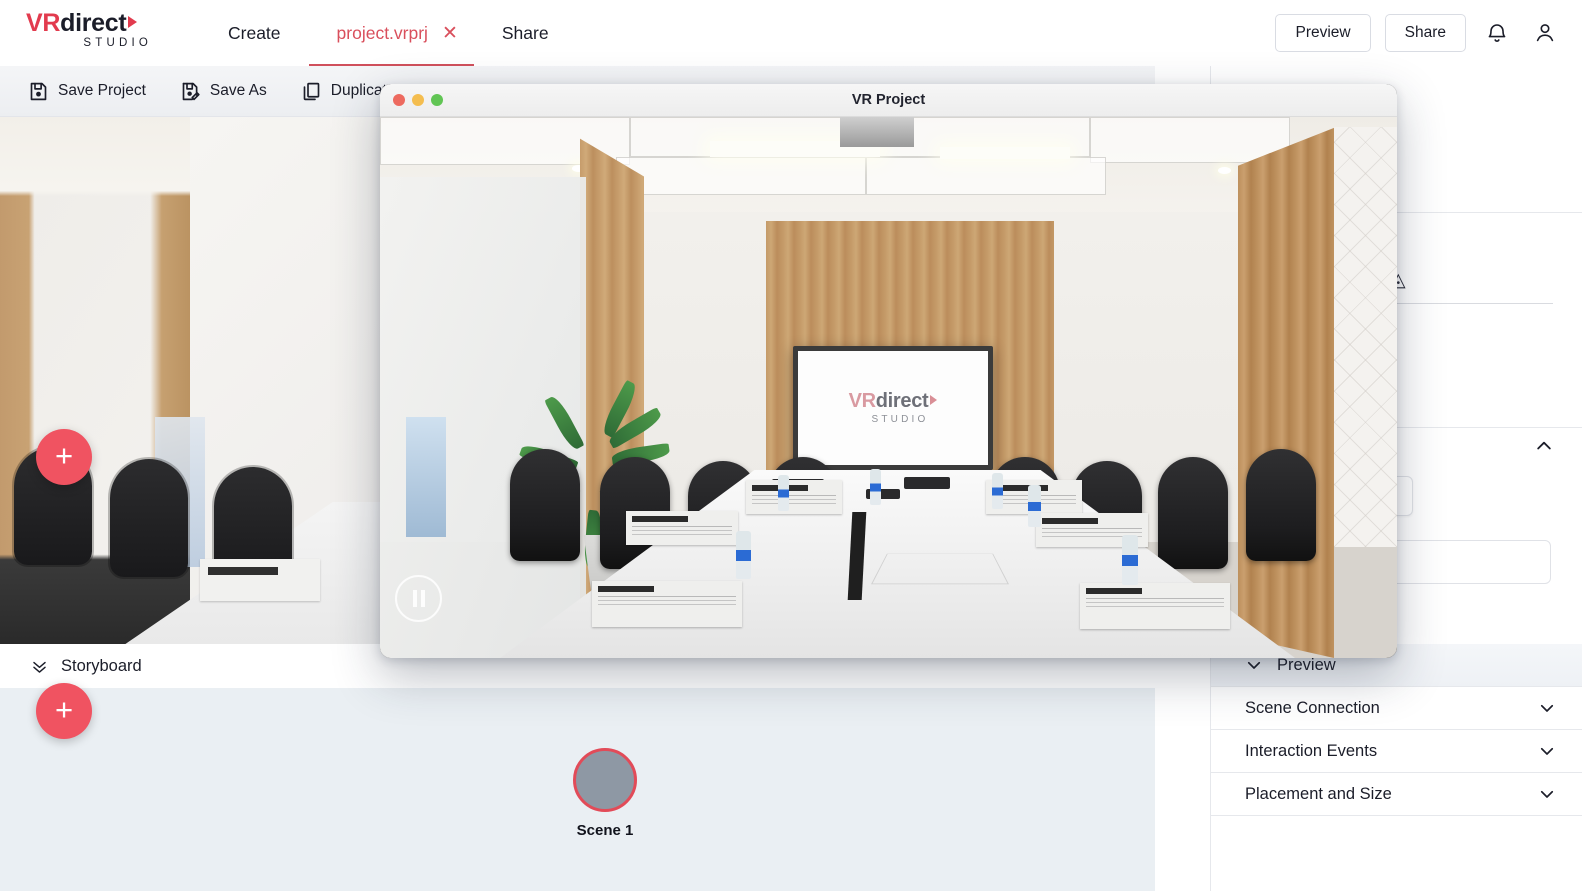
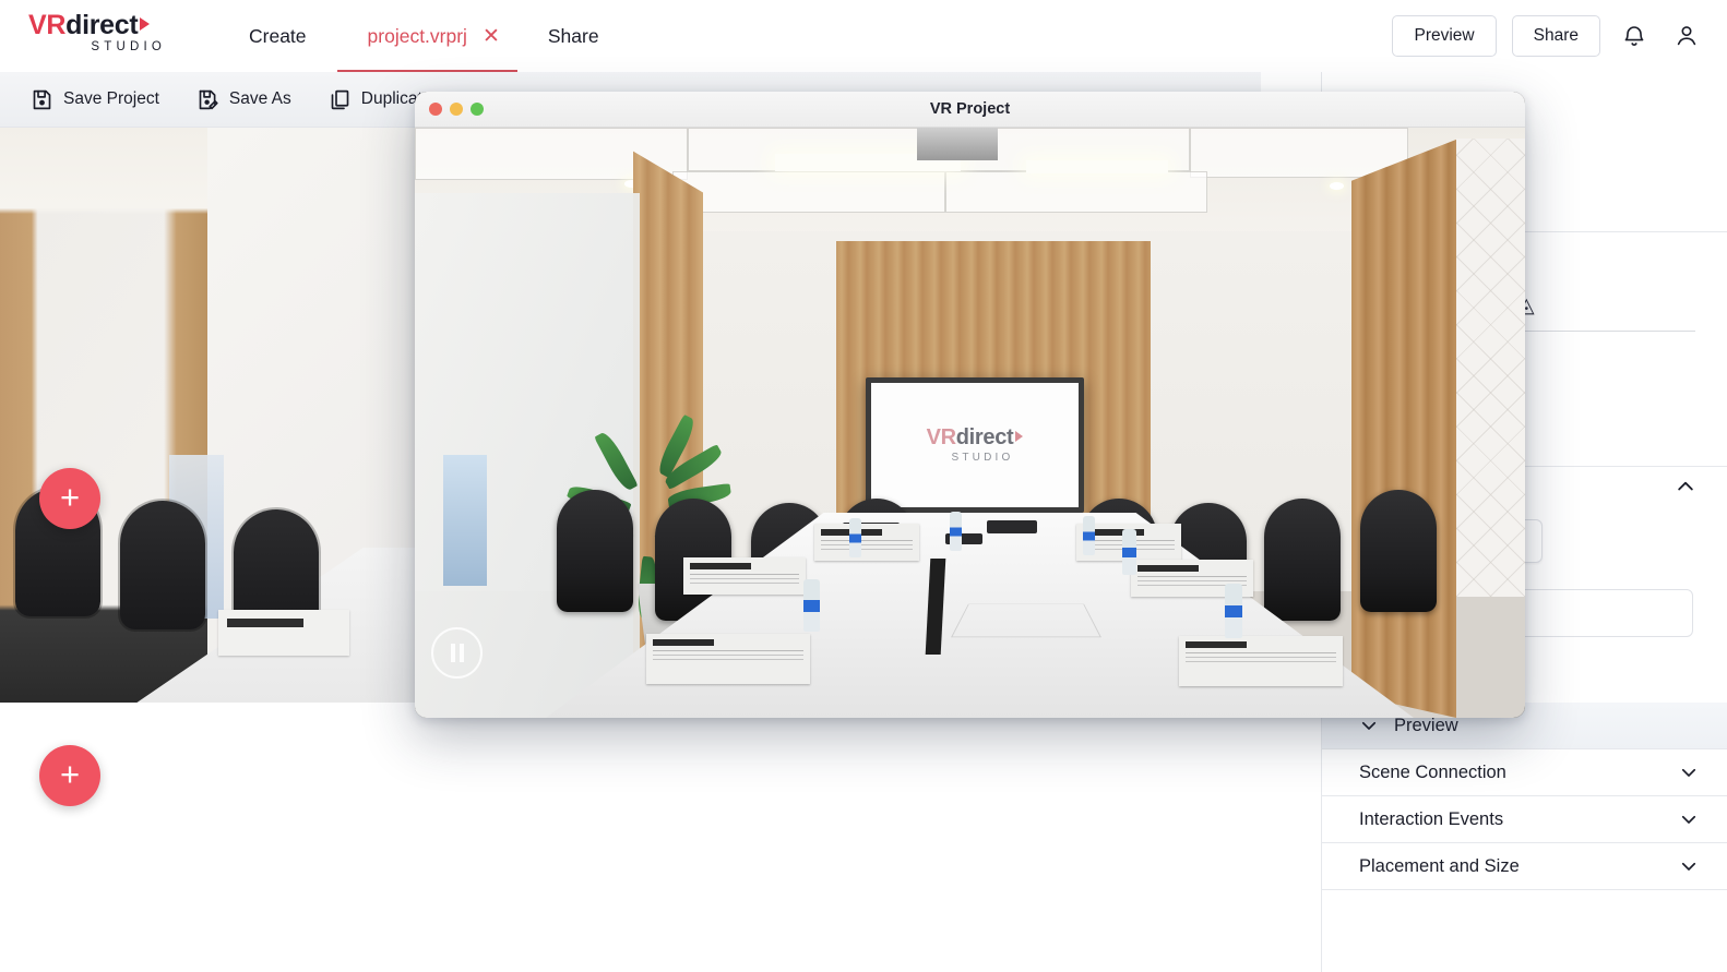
  VRdirect
  STUDIO
  Create
  project.vrprj
  ✕
  Share
  Preview
  Share
  Save Project
  Save As
  Duplica
  +
- Storyboard
- Scene 1
  +
  ◬
  Preview
  Scene Connection
  Interaction Events
  Placement and Size
  VR Project
  VRdirect
  STUDIO
